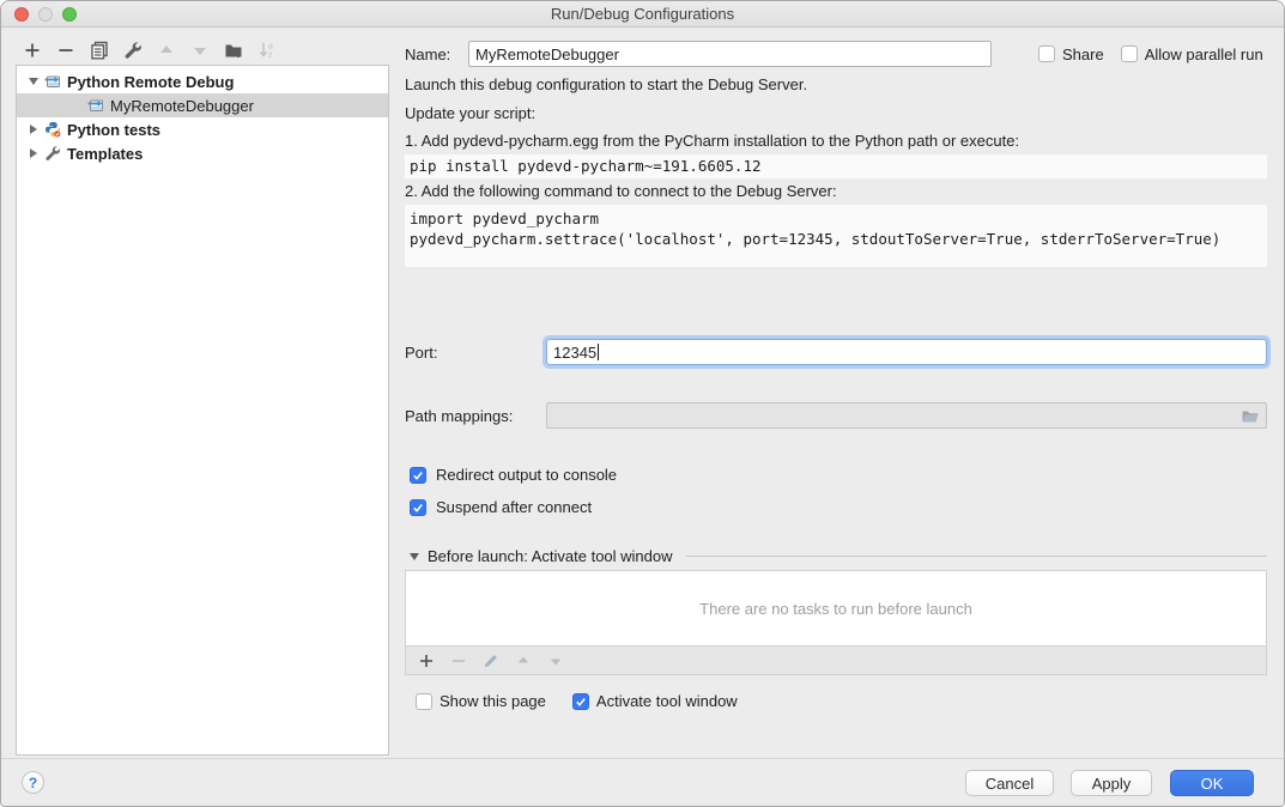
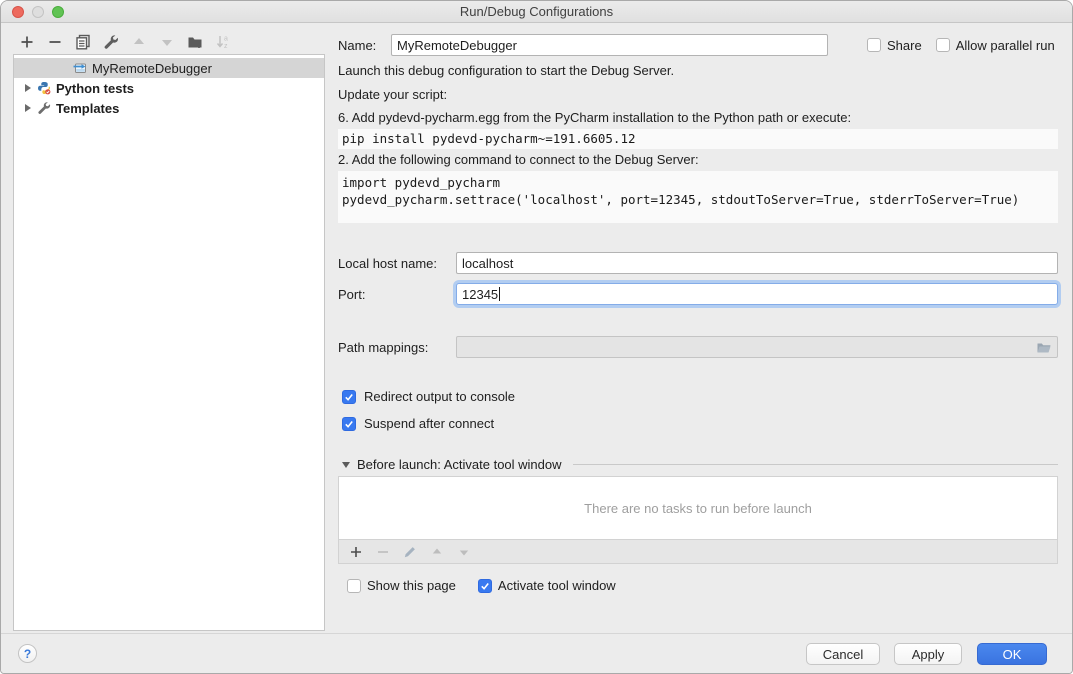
  Run/Debug Configurations
- Python Remote Debug
  MyRemoteDebugger
  Python tests
  Templates
  Name:
  MyRemoteDebugger
  Share
  Allow parallel run
  Launch this debug configuration to start the Debug Server.
  Update your script:
- 1. Add pydevd-pycharm.egg from the PyCharm installation to the Python path or execute:
+ 6. Add pydevd-pycharm.egg from the PyCharm installation to the Python path or execute:
  pip install pydevd-pycharm~=191.6605.12
  2. Add the following command to connect to the Debug Server:
  import pydevd_pycharm
  pydevd_pycharm.settrace('localhost', port=12345, stdoutToServer=True, stderrToServer=True)
+ Local host name:
+ localhost
  Port:
  12345
  Path mappings:
  Redirect output to console
  Suspend after connect
  Before launch: Activate tool window
  There are no tasks to run before launch
  Show this page
  Activate tool window
  ?
  Cancel
  Apply
  OK
